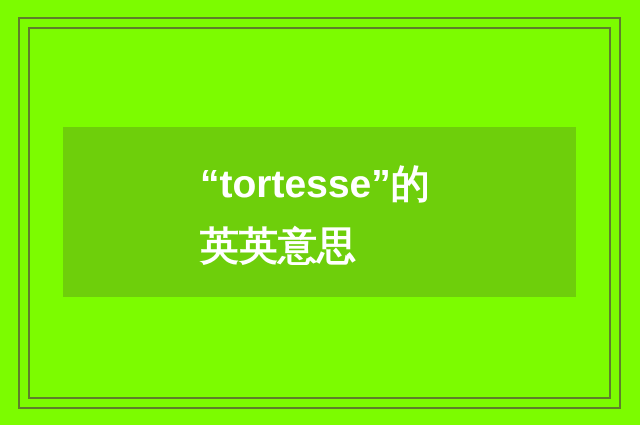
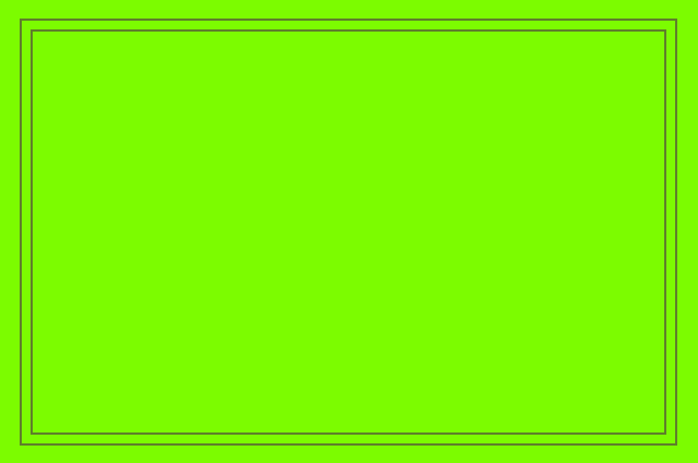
- “tortesse”的英英意思
